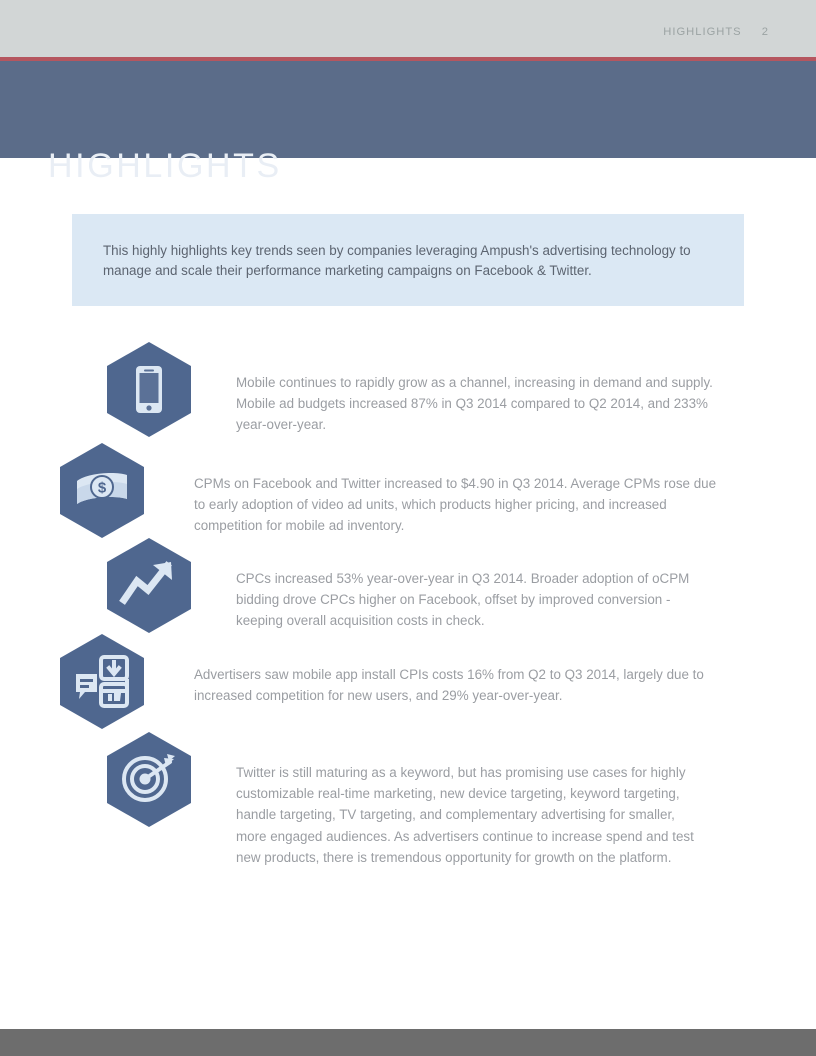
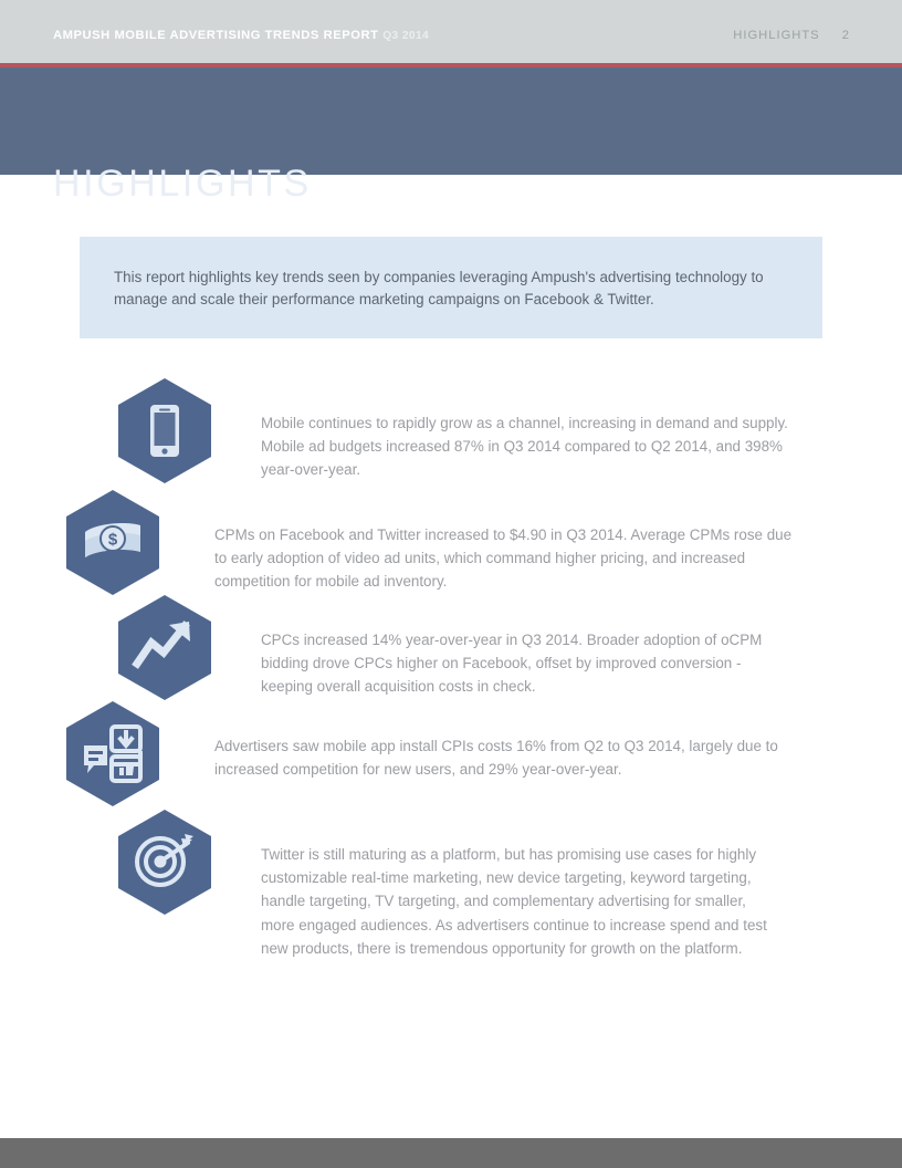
+ AMPUSH MOBILE ADVERTISING TRENDS REPORT Q3 2014
  HIGHLIGHTS 2
  HIGHLIGHTS
- This highly highlights key trends seen by companies leveraging Ampush's advertising technology to manage and scale their performance marketing campaigns on Facebook & Twitter.
+ This report highlights key trends seen by companies leveraging Ampush's advertising technology to manage and scale their performance marketing campaigns on Facebook & Twitter.
- Mobile continues to rapidly grow as a channel, increasing in demand and supply. Mobile ad budgets increased 87% in Q3 2014 compared to Q2 2014, and 233% year-over-year.
+ Mobile continues to rapidly grow as a channel, increasing in demand and supply. Mobile ad budgets increased 87% in Q3 2014 compared to Q2 2014, and 398% year-over-year.
  $
- CPMs on Facebook and Twitter increased to $4.90 in Q3 2014. Average CPMs rose due to early adoption of video ad units, which products higher pricing, and increased competition for mobile ad inventory.
+ CPMs on Facebook and Twitter increased to $4.90 in Q3 2014. Average CPMs rose due to early adoption of video ad units, which command higher pricing, and increased competition for mobile ad inventory.
- CPCs increased 53% year-over-year in Q3 2014. Broader adoption of oCPM bidding drove CPCs higher on Facebook, offset by improved conversion - keeping overall acquisition costs in check.
+ CPCs increased 14% year-over-year in Q3 2014. Broader adoption of oCPM bidding drove CPCs higher on Facebook, offset by improved conversion - keeping overall acquisition costs in check.
  Advertisers saw mobile app install CPIs costs 16% from Q2 to Q3 2014, largely due to increased competition for new users, and 29% year-over-year.
- Twitter is still maturing as a keyword, but has promising use cases for highly customizable real-time marketing, new device targeting, keyword targeting, handle targeting, TV targeting, and complementary advertising for smaller, more engaged audiences. As advertisers continue to increase spend and test new products, there is tremendous opportunity for growth on the platform.
+ Twitter is still maturing as a platform, but has promising use cases for highly customizable real-time marketing, new device targeting, keyword targeting, handle targeting, TV targeting, and complementary advertising for smaller, more engaged audiences. As advertisers continue to increase spend and test new products, there is tremendous opportunity for growth on the platform.
